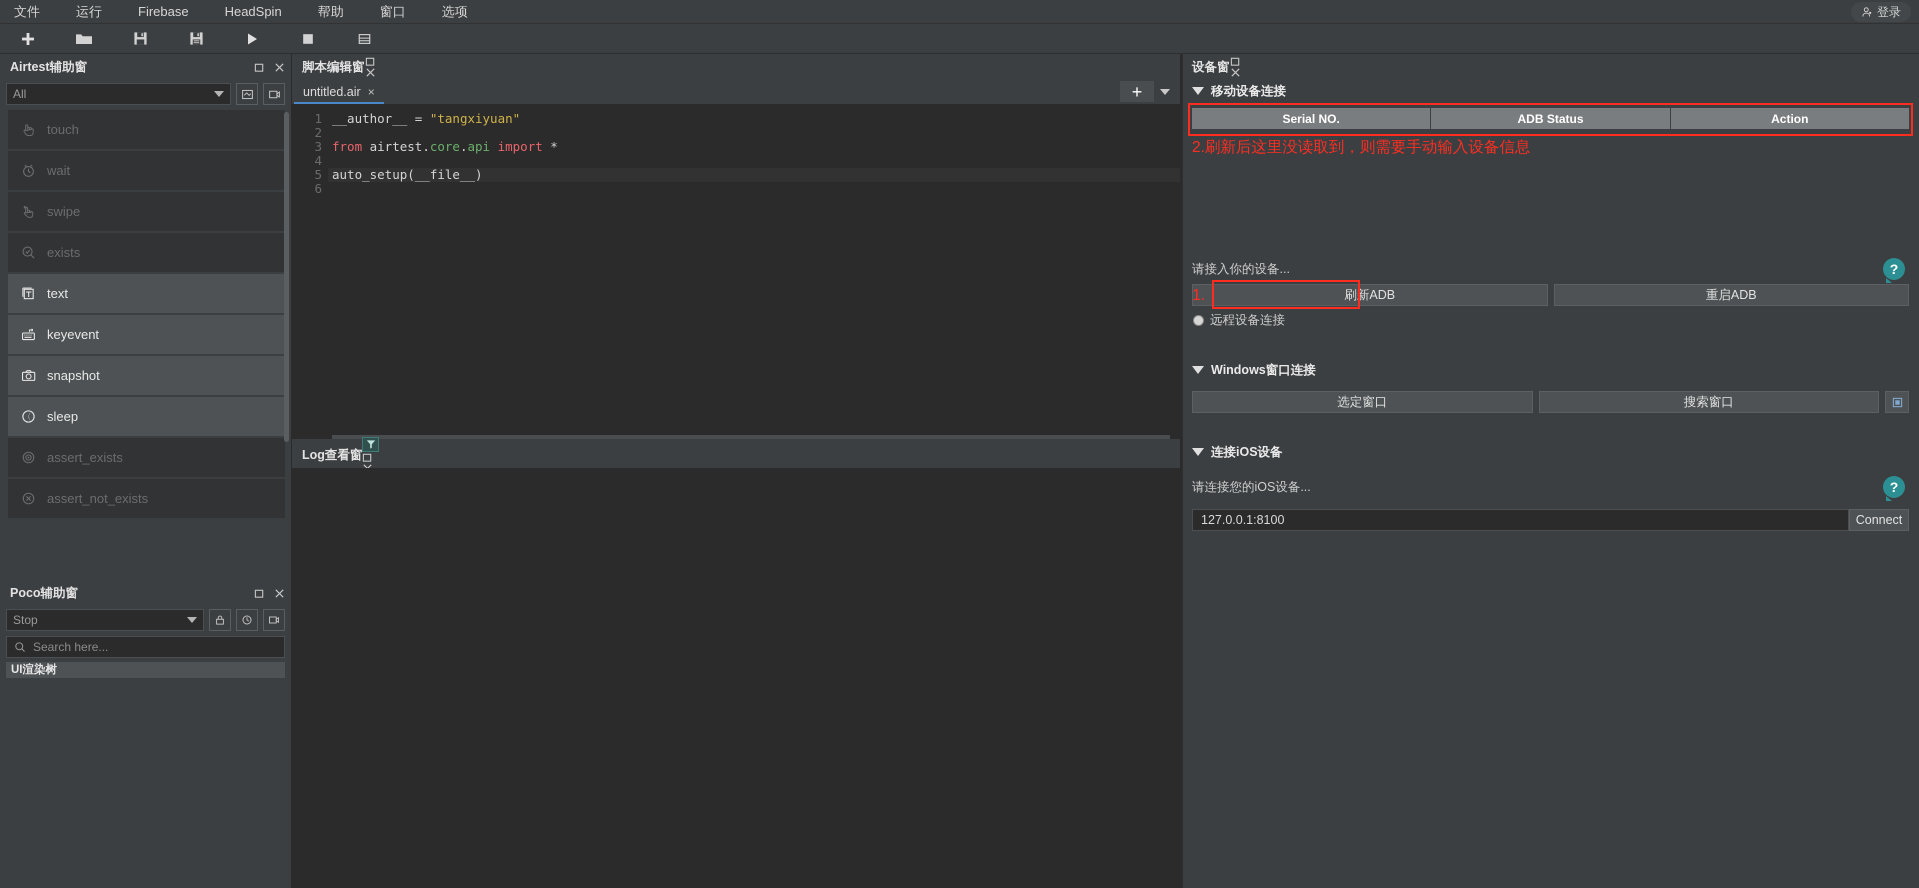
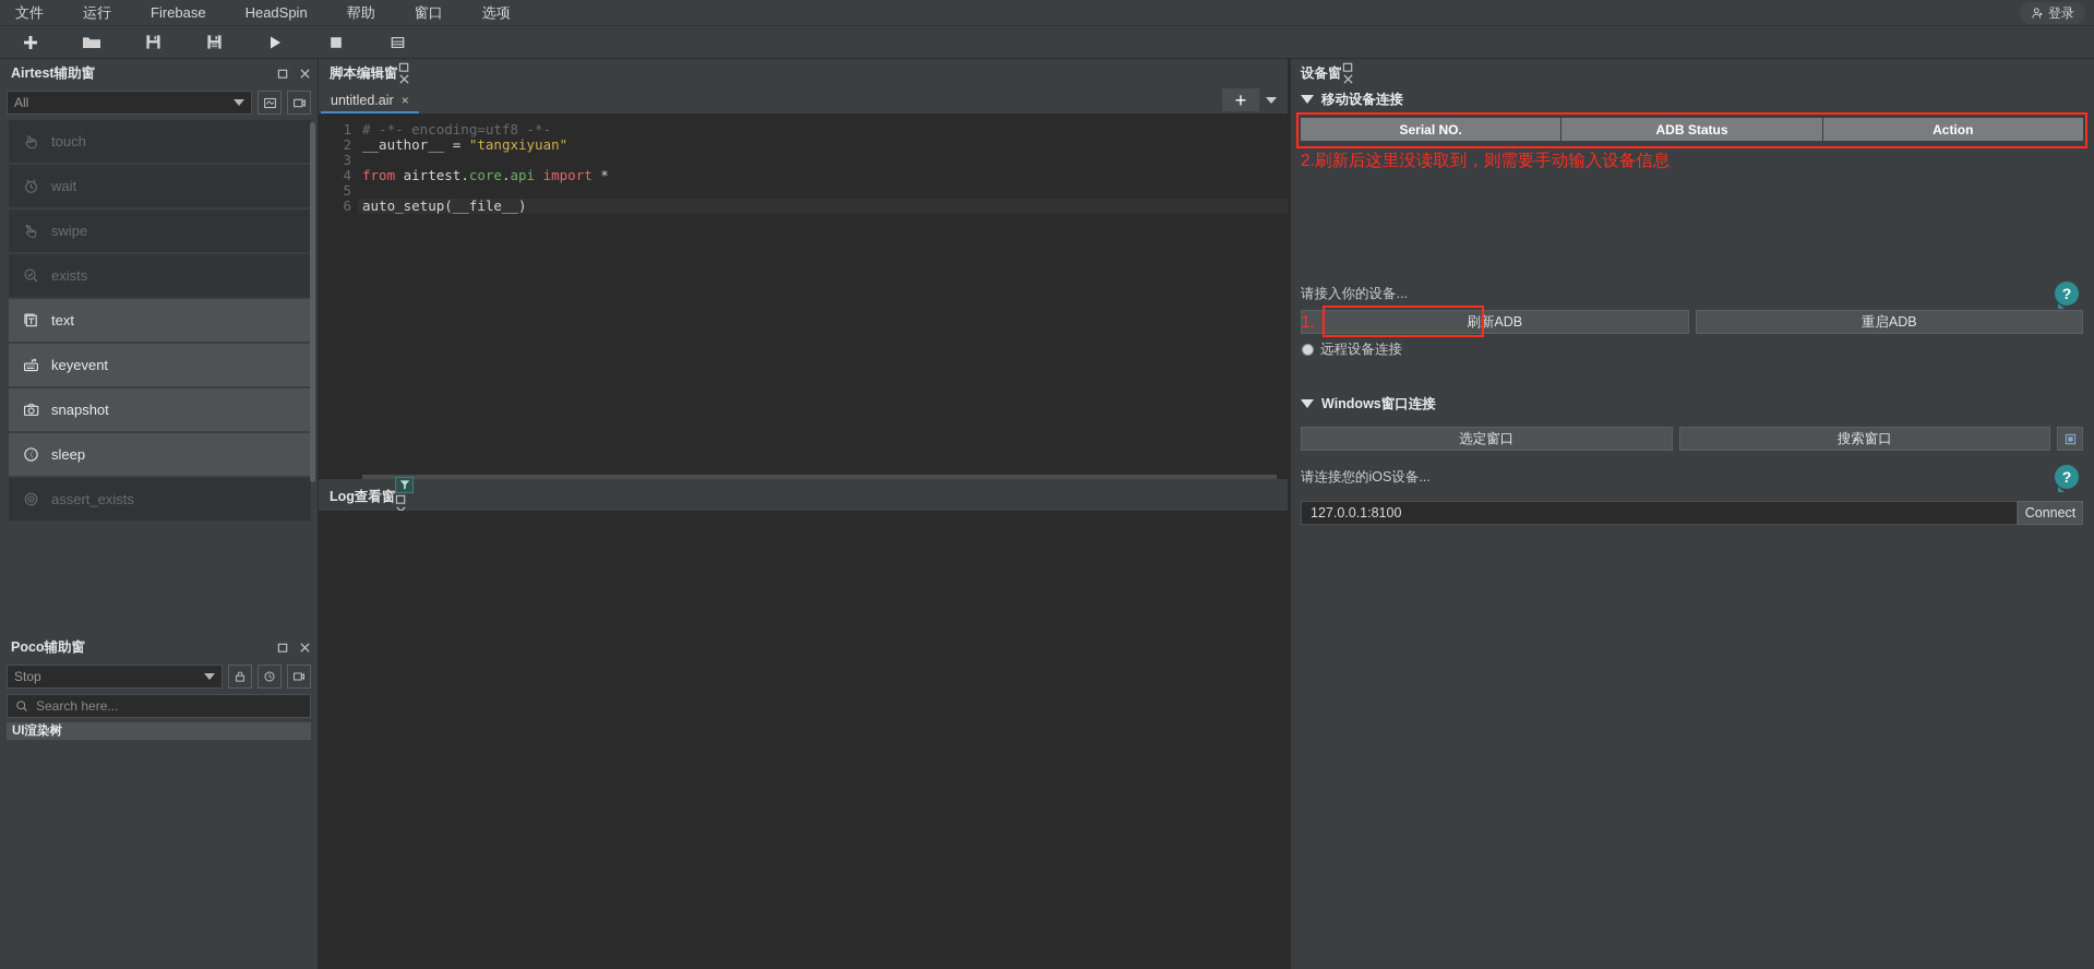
  文件
  运行
  Firebase
  HeadSpin
  帮助
  窗口
  选项
  登录
  Airtest辅助窗
  All
  touch
  wait
  swipe
  exists
  text
  keyevent
  snapshot
  sleep
  assert_exists
- assert_not_exists
  Poco辅助窗
  Stop
  Search here...
  UI渲染树
  脚本编辑窗
  untitled.air
  ×
  +
  1
  2
  3
  4
  5
  6
+ # -*- encoding=utf8 -*-
  __author__ = "tangxiyuan"
  from airtest.core.api import *
  auto_setup(__file__)
  Log查看窗
  设备窗
  移动设备连接
  Serial NO.
  ADB Status
  Action
  2.刷新后这里没读取到，则需要手动输入设备信息
  请接入你的设备...
  ?
  1.
  刷新ADB
  重启ADB
  远程设备连接
  Windows窗口连接
  选定窗口
  搜索窗口
- 连接iOS设备
  请连接您的iOS设备...
  ?
  127.0.0.1:8100
  Connect
